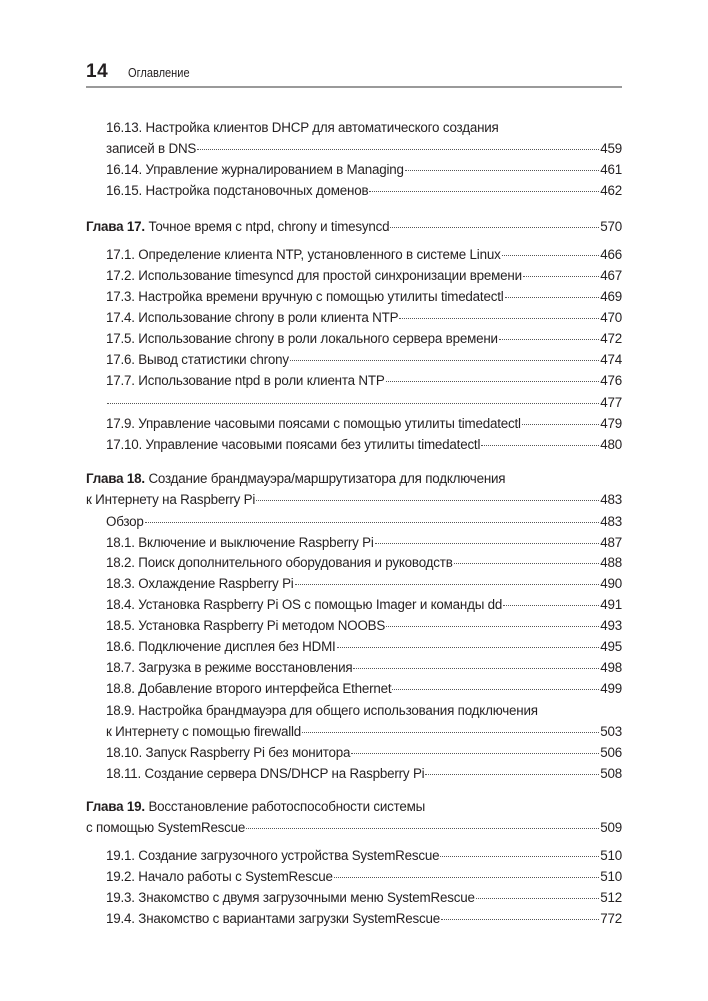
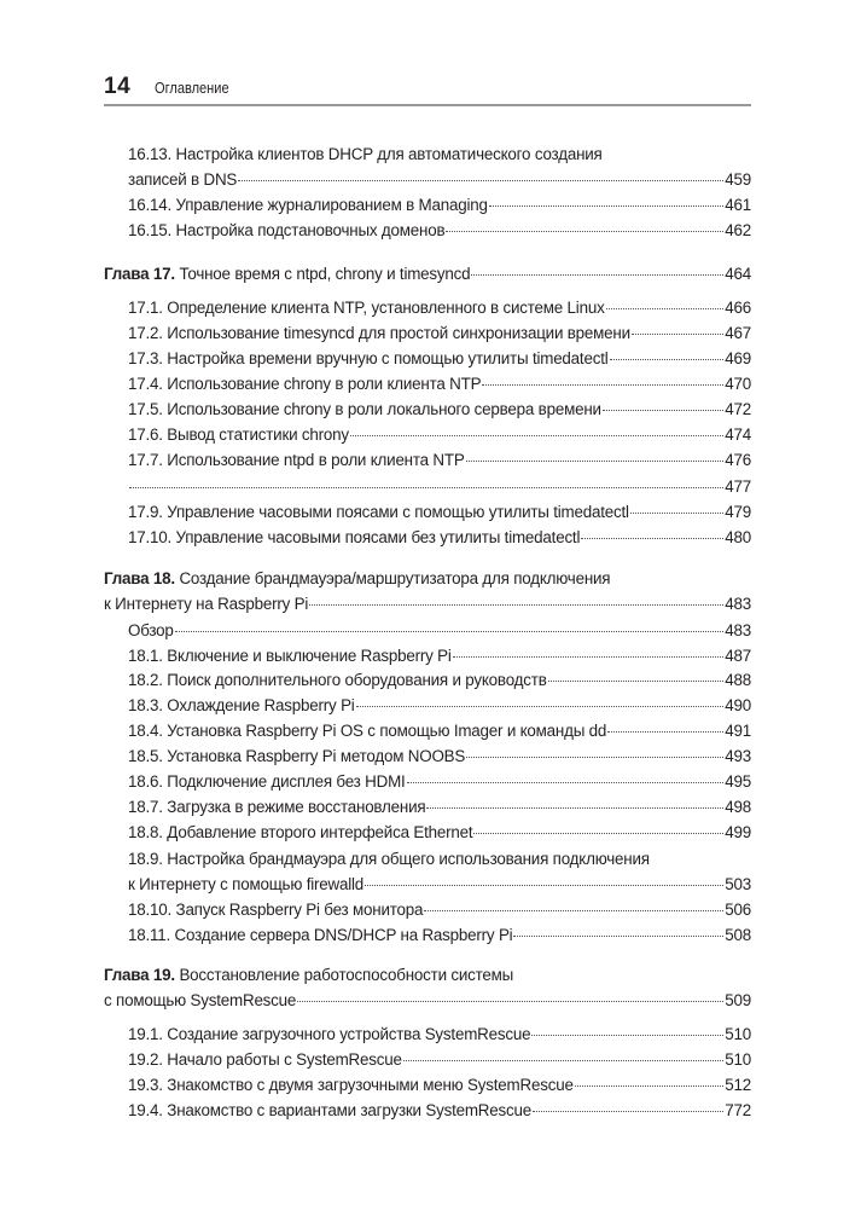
  14
  Оглавление
  16.13. Настройка клиентов DHCP для автоматического создания
  записей в DNS
  459
  16.14. Управление журналированием в Managing
  461
  16.15. Настройка подстановочных доменов
  462
  Глава 17. Точное время с ntpd, chrony и timesyncd
- 570
+ 464
  17.1. Определение клиента NTP, установленного в системе Linux
  466
  17.2. Использование timesyncd для простой синхронизации времени
  467
  17.3. Настройка времени вручную с помощью утилиты timedatectl
  469
  17.4. Использование chrony в роли клиента NTP
  470
  17.5. Использование chrony в роли локального сервера времени
  472
  17.6. Вывод статистики chrony
  474
  17.7. Использование ntpd в роли клиента NTP
  476
  477
  17.9. Управление часовыми поясами с помощью утилиты timedatectl
  479
  17.10. Управление часовыми поясами без утилиты timedatectl
  480
  Глава 18. Создание брандмауэра/маршрутизатора для подключения
  к Интернету на Raspberry Pi
  483
  Обзор
  483
  18.1. Включение и выключение Raspberry Pi
  487
  18.2. Поиск дополнительного оборудования и руководств
  488
  18.3. Охлаждение Raspberry Pi
  490
  18.4. Установка Raspberry Pi OS с помощью Imager и команды dd
  491
  18.5. Установка Raspberry Pi методом NOOBS
  493
  18.6. Подключение дисплея без HDMI
  495
  18.7. Загрузка в режиме восстановления
  498
  18.8. Добавление второго интерфейса Ethernet
  499
  18.9. Настройка брандмауэра для общего использования подключения
  к Интернету с помощью firewalld
  503
  18.10. Запуск Raspberry Pi без монитора
  506
  18.11. Создание сервера DNS/DHCP на Raspberry Pi
  508
  Глава 19. Восстановление работоспособности системы
  с помощью SystemRescue
  509
  19.1. Создание загрузочного устройства SystemRescue
  510
  19.2. Начало работы с SystemRescue
  510
  19.3. Знакомство с двумя загрузочными меню SystemRescue
  512
  19.4. Знакомство с вариантами загрузки SystemRescue
  772
